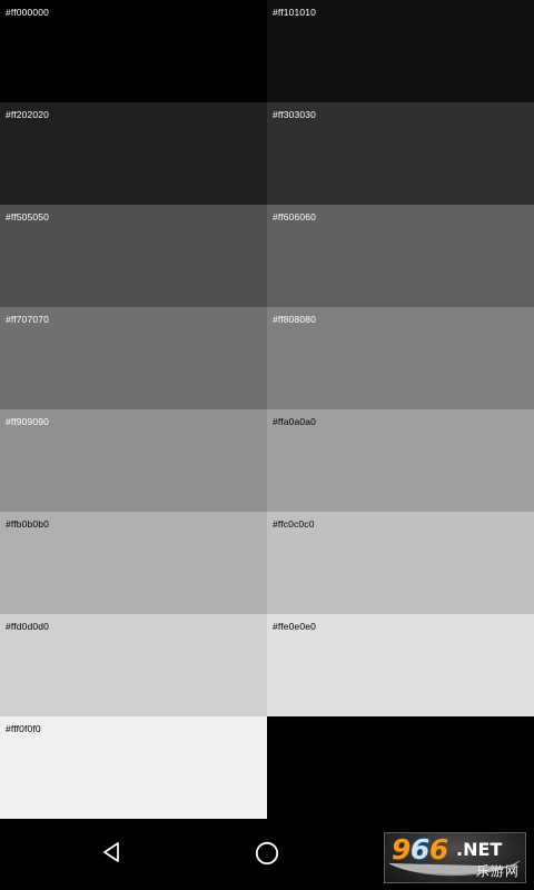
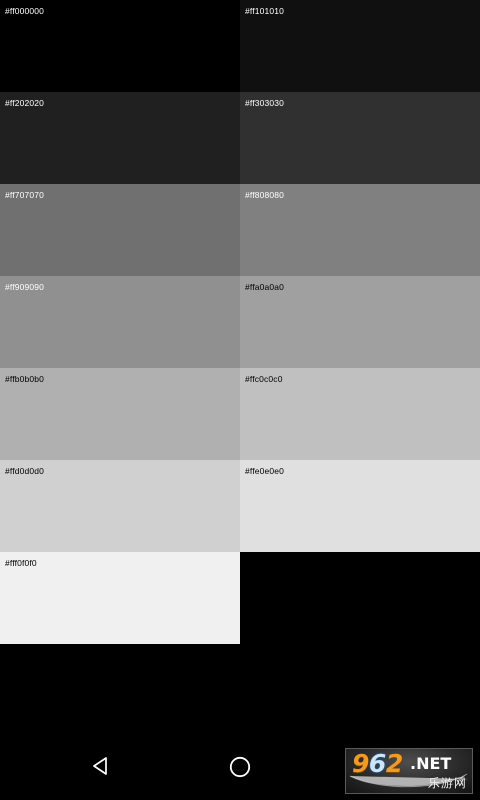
  #ff000000
  #ff101010
  #ff202020
  #ff303030
- #ff505050
- #ff606060
  #ff707070
  #ff808080
  #ff909090
  #ffa0a0a0
  #ffb0b0b0
  #ffc0c0c0
  #ffd0d0d0
  #ffe0e0e0
  #fff0f0f0
- 966
+ 962
  .NET
  乐游网
